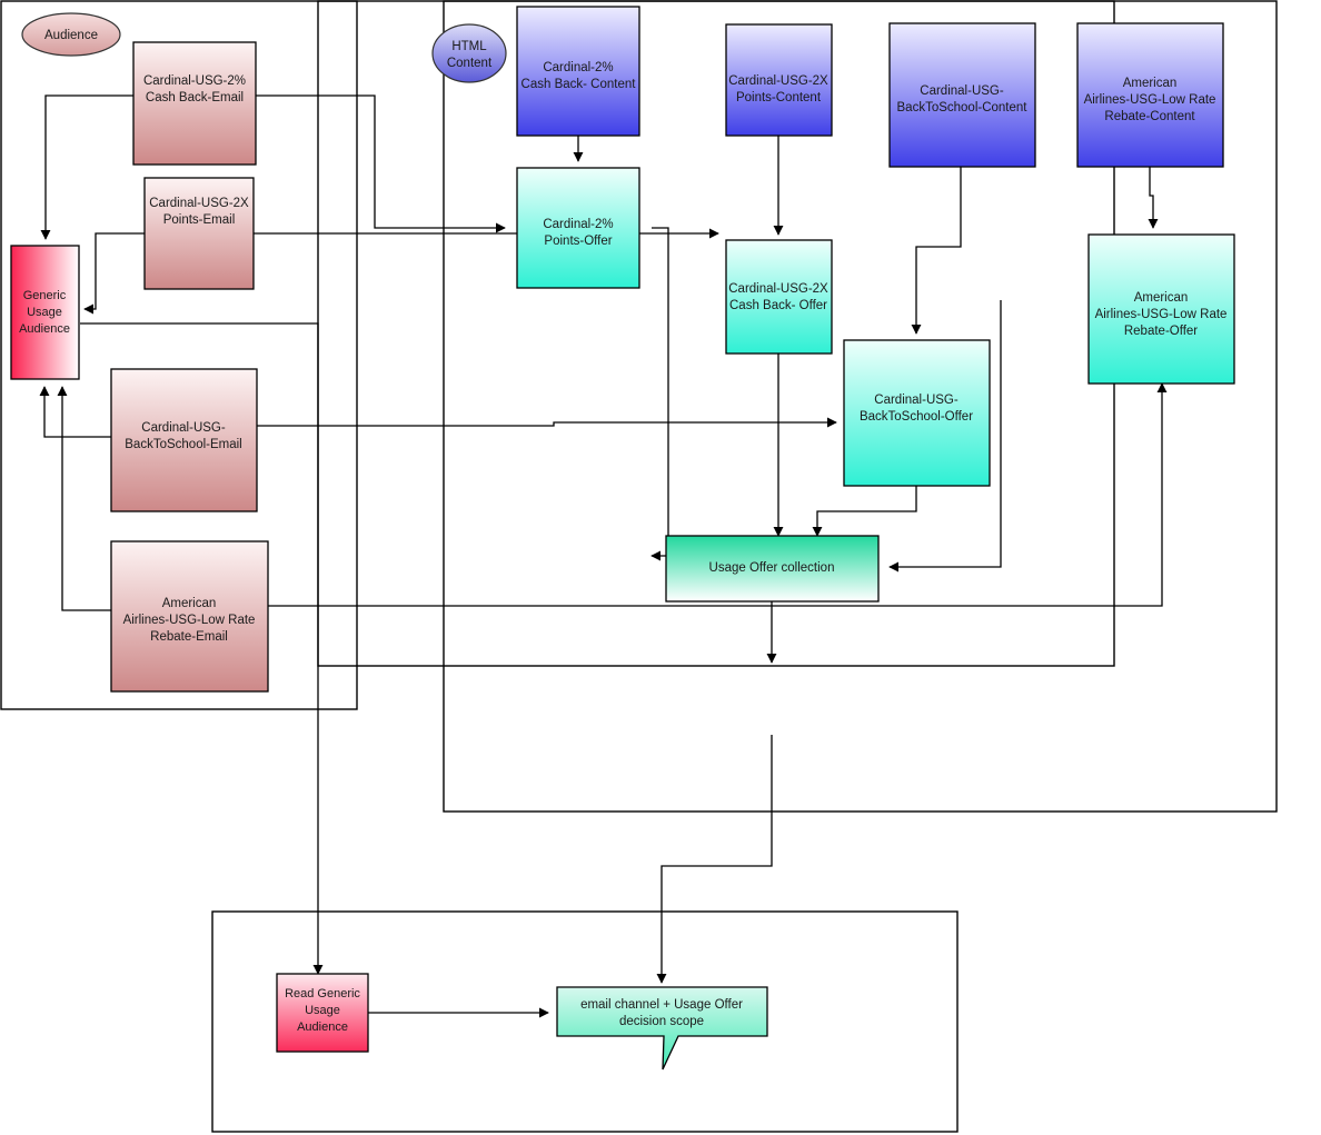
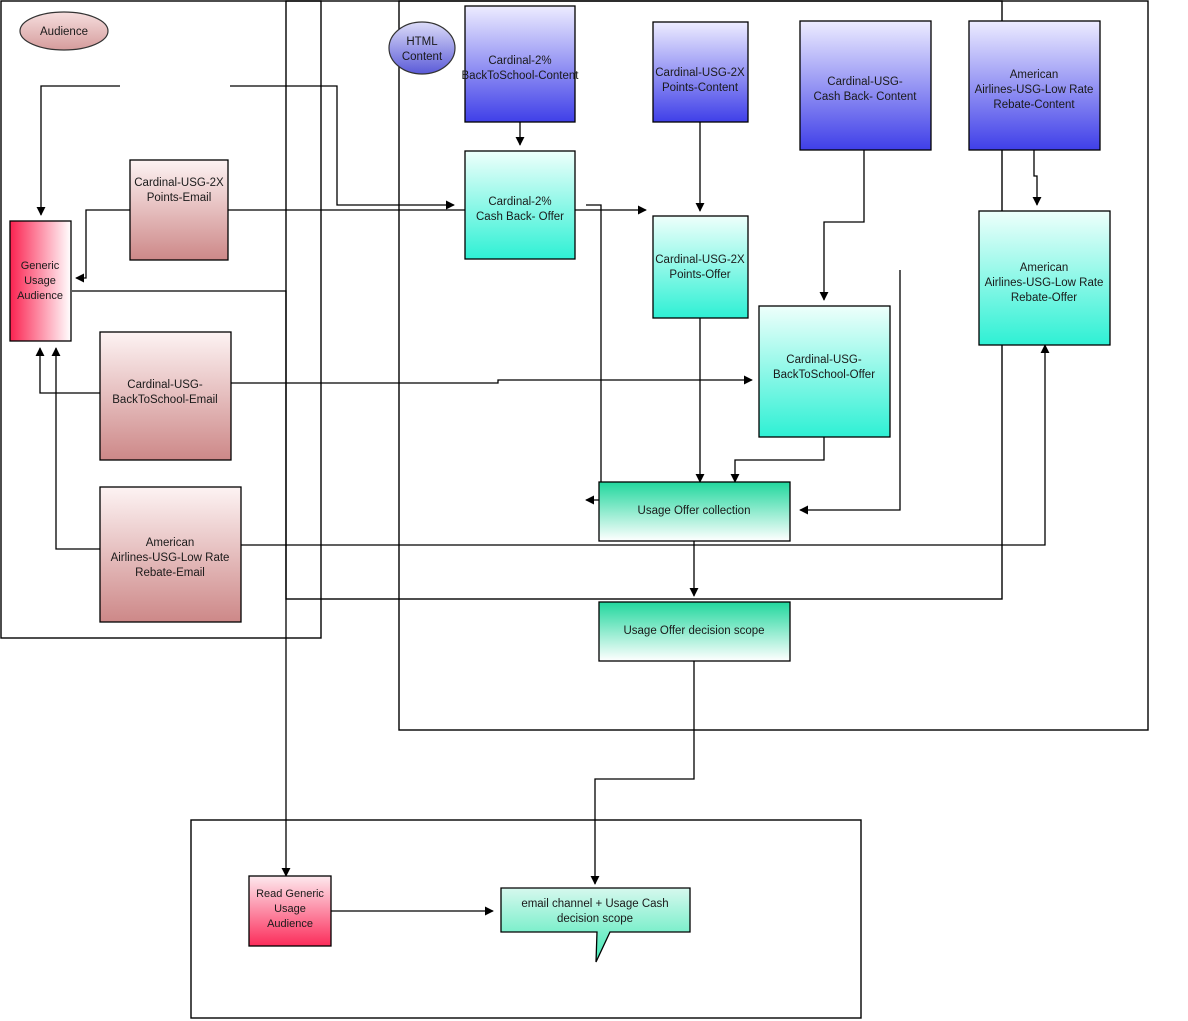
  Audience
  HTML
  Content
  Generic
  Usage
  Audience
- Cardinal-USG-2%
- Cash Back-Email
  Cardinal-USG-2X
  Points-Email
  Cardinal-USG-
  BackToSchool-Email
  American
  Airlines-USG-Low Rate
  Rebate-Email
  Cardinal-2%
- Cash Back- Content
+ BackToSchool-Content
  Cardinal-USG-2X
  Points-Content
  Cardinal-USG-
- BackToSchool-Content
+ Cash Back- Content
  American
  Airlines-USG-Low Rate
  Rebate-Content
  Cardinal-2%
- Points-Offer
+ Cash Back- Offer
  Cardinal-USG-2X
- Cash Back- Offer
+ Points-Offer
  Cardinal-USG-
  BackToSchool-Offer
  American
  Airlines-USG-Low Rate
  Rebate-Offer
  Usage Offer collection
+ Usage Offer decision scope
  Read Generic
  Usage
  Audience
- email channel + Usage Offer
+ email channel + Usage Cash
  decision scope
